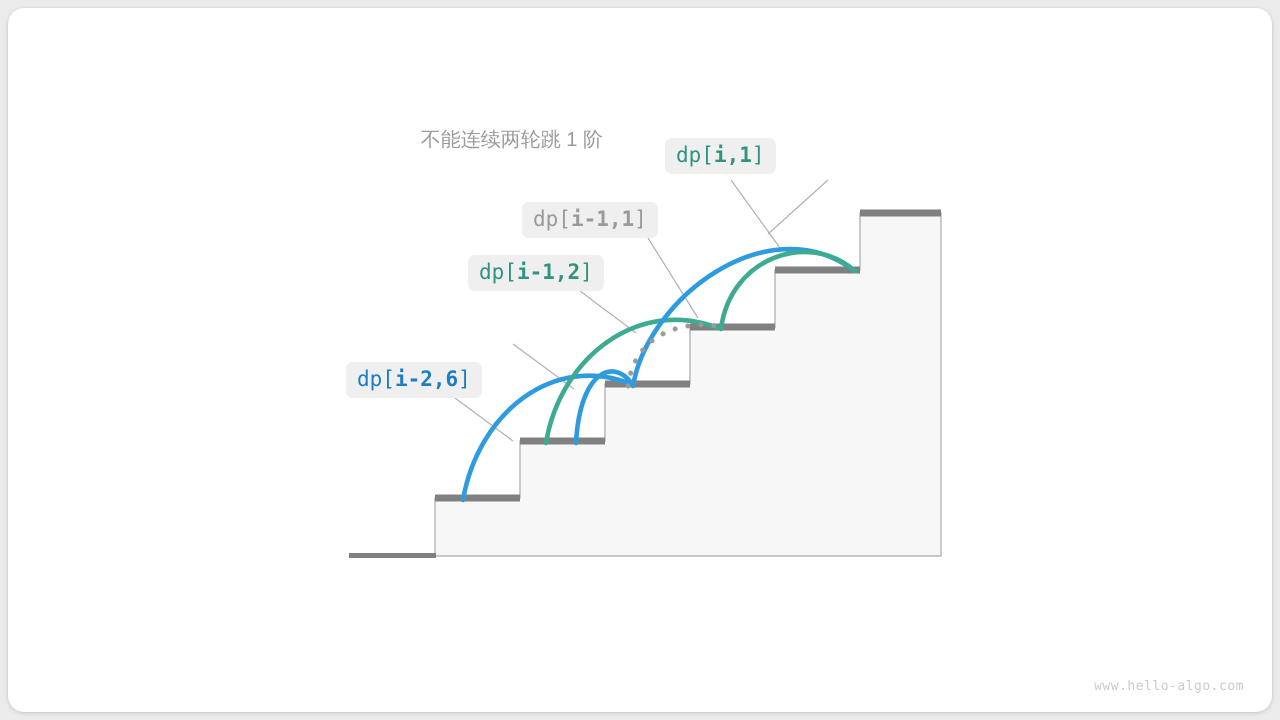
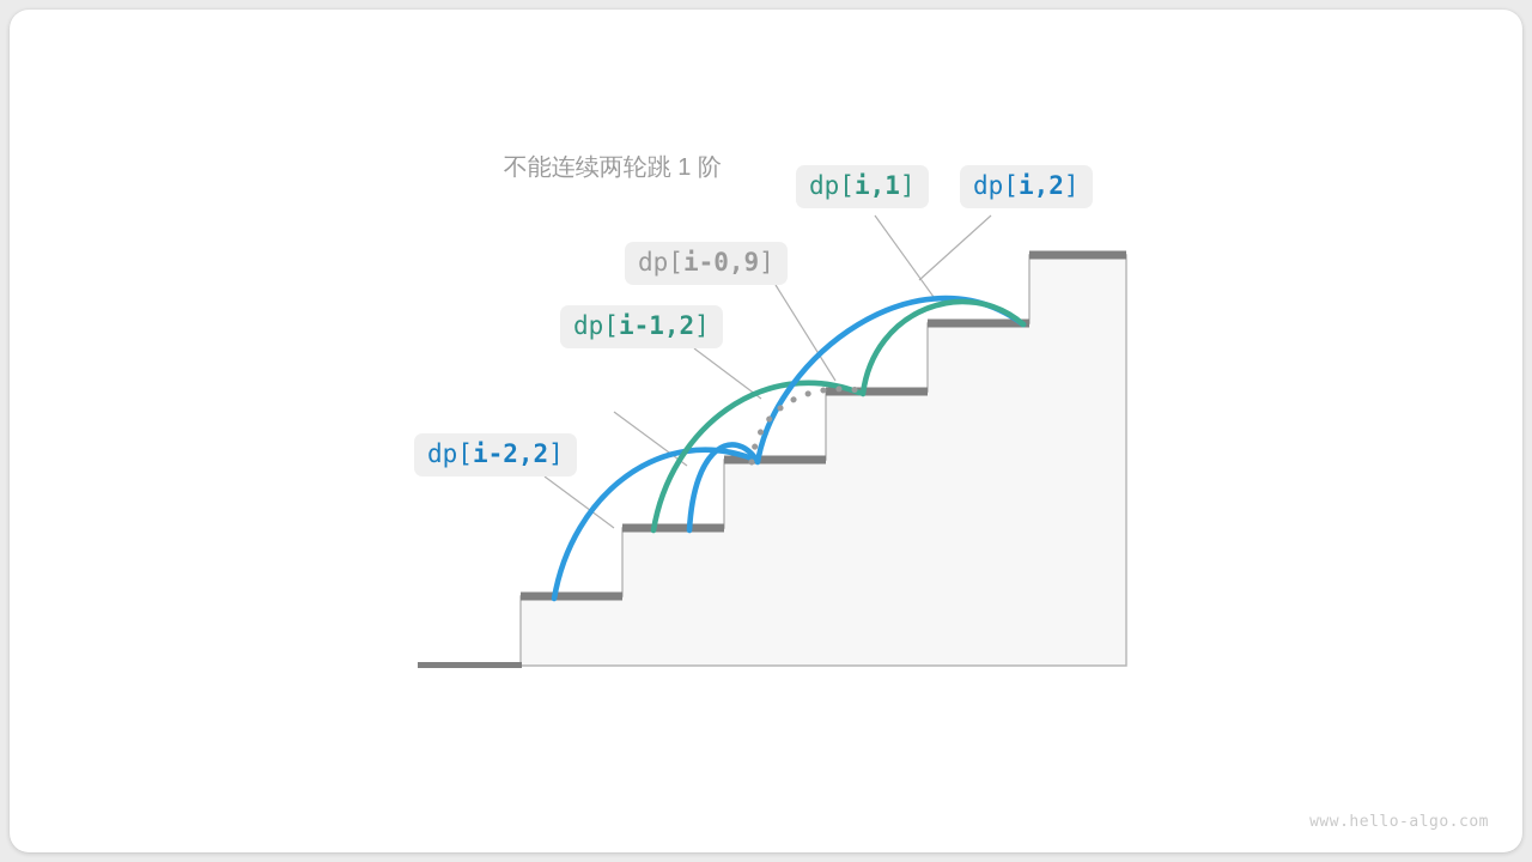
  不能连续两轮跳 1 阶
- dp[i-2,6]
+ dp[i-2,2]
  dp[i-1,2]
- dp[i-1,1]
+ dp[i-0,9]
  dp[i,1]
+ dp[i,2]
  www.hello-algo.com
